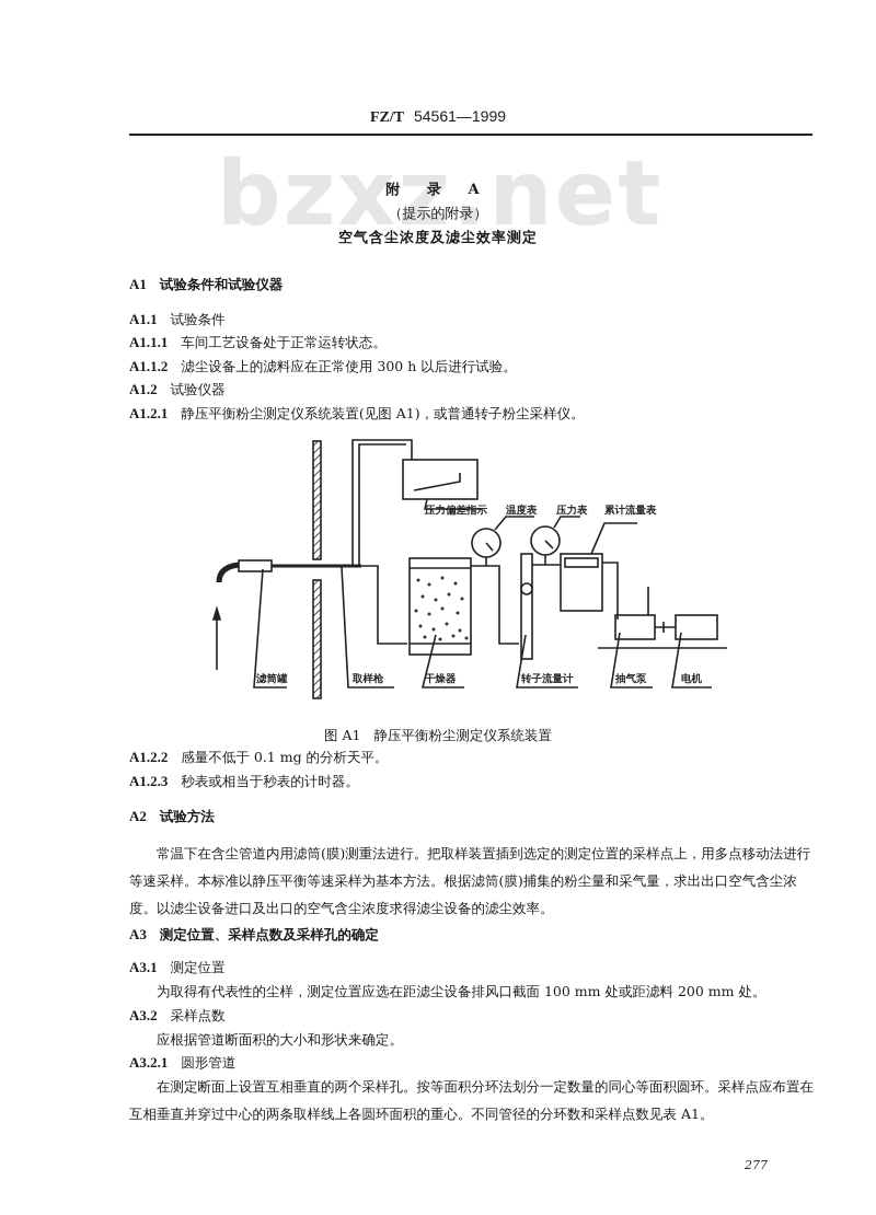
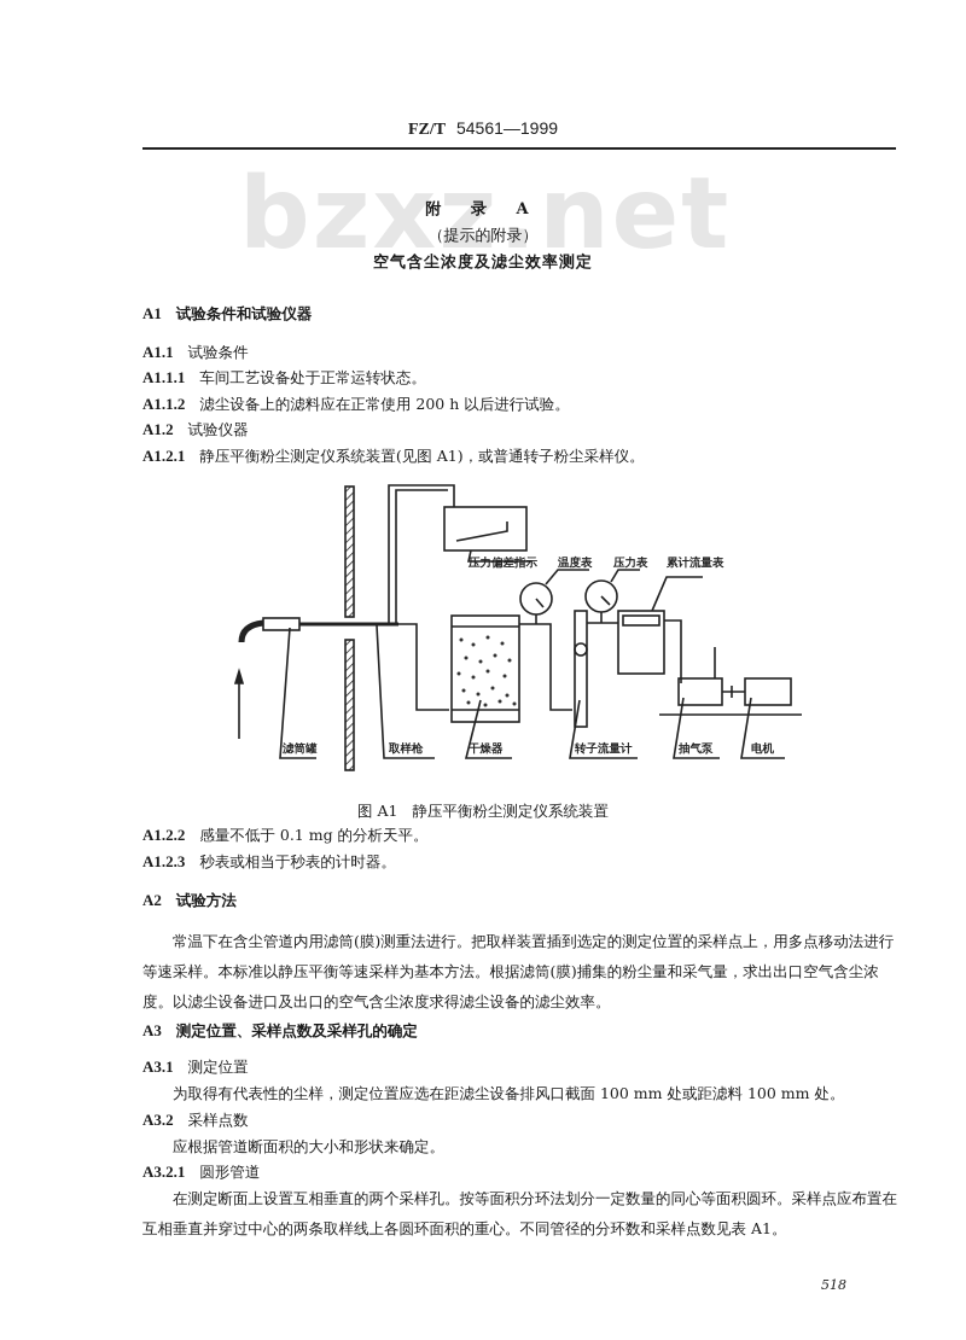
  FZ/T 54561—1999
  bzxz.net
  附 录 A
  （提示的附录）
  空气含尘浓度及滤尘效率测定
  A1 试验条件和试验仪器
  A1.1 试验条件
  A1.1.1 车间工艺设备处于正常运转状态。
- A1.1.2 滤尘设备上的滤料应在正常使用 300 h 以后进行试验。
+ A1.1.2 滤尘设备上的滤料应在正常使用 200 h 以后进行试验。
  A1.2 试验仪器
  A1.2.1 静压平衡粉尘测定仪系统装置(见图 A1)，或普通转子粉尘采样仪。
  压力偏差指示
  温度表
  压力表
  累计流量表
  滤筒罐
  取样枪
  干燥器
  转子流量计
  抽气泵
  电机
  图 A1 静压平衡粉尘测定仪系统装置
  A1.2.2 感量不低于 0.1 mg 的分析天平。
  A1.2.3 秒表或相当于秒表的计时器。
  A2 试验方法
  常温下在含尘管道内用滤筒(膜)测重法进行。把取样装置插到选定的测定位置的采样点上，用多点移动法进行等速采样。本标准以静压平衡等速采样为基本方法。根据滤筒(膜)捕集的粉尘量和采气量，求出出口空气含尘浓度。以滤尘设备进口及出口的空气含尘浓度求得滤尘设备的滤尘效率。
  A3 测定位置、采样点数及采样孔的确定
  A3.1 测定位置
- 为取得有代表性的尘样，测定位置应选在距滤尘设备排风口截面 100 mm 处或距滤料 200 mm 处。
+ 为取得有代表性的尘样，测定位置应选在距滤尘设备排风口截面 100 mm 处或距滤料 100 mm 处。
  A3.2 采样点数
  应根据管道断面积的大小和形状来确定。
  A3.2.1 圆形管道
  在测定断面上设置互相垂直的两个采样孔。按等面积分环法划分一定数量的同心等面积圆环。采样点应布置在互相垂直并穿过中心的两条取样线上各圆环面积的重心。不同管径的分环数和采样点数见表 A1。
- 277
+ 518
